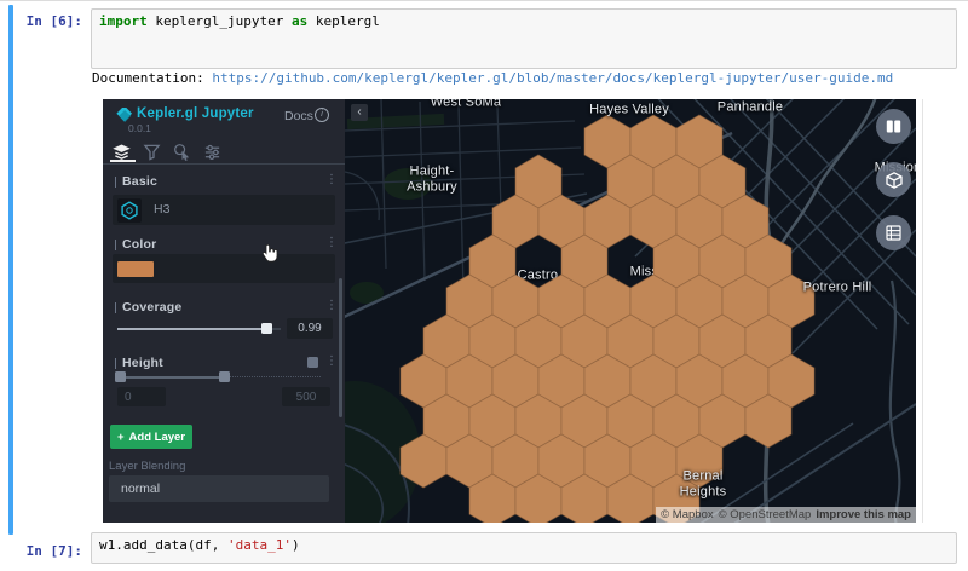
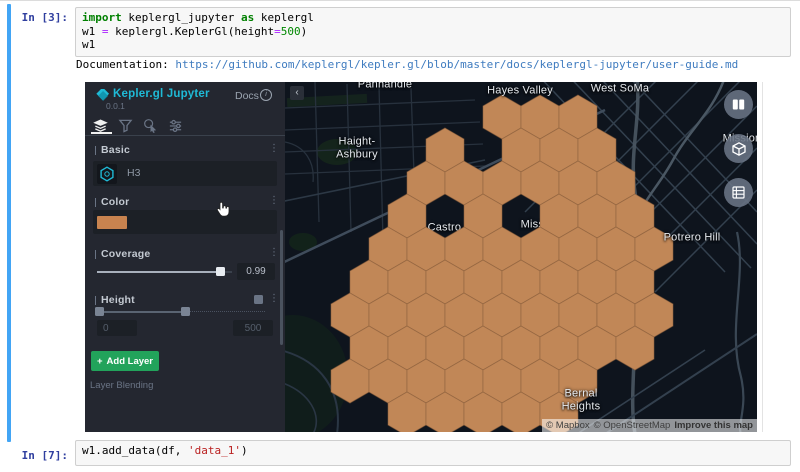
- In [6]:
+ In [3]:
  import keplergl_jupyter as keplergl
+ w1 = keplergl.KeplerGl(height=500)
+ w1
  Documentation: https://github.com/keplergl/kepler.gl/blob/master/docs/keplergl-jupyter/user-guide.md
  Kepler.gl Jupyter
  0.0.1
  Docs
  Basic
  ⋮
  H3
  Color
  ⋮
  Coverage
  ⋮
  0.99
  Height
  ⋮
  0
  500
  +
  Add Layer
  Layer Blending
- normal
- West SoMa
+ Panhandle
  Hayes Valley
- Panhandle
+ West SoMa
  Haight-
  Ashbury
  Missio
  Potrero Hill
  Bernal
  Heights
  ‹
  © Mapbox
  © OpenStreetMap
  Improve this map
  In [7]:
  w1.add_data(df, 'data_1')
